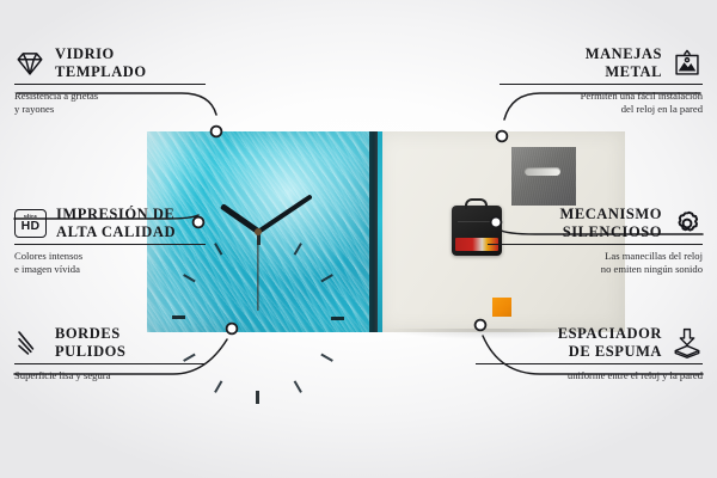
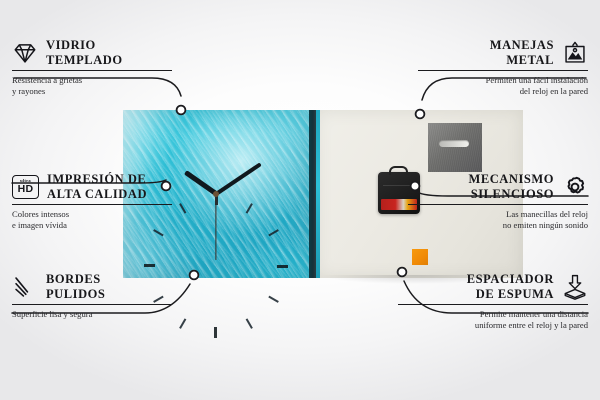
  VIDRIO
  TEMPLADO
  Resistencia a grietas
  y rayones
  HD
  IMPRESIÓN DE
  ALTA CALIDAD
  Colores intensos
  e imagen vívida
  BORDES
  PULIDOS
  Superficie lisa y segura
  MANEJAS
  METAL
  Permiten una fácil instalación
  del reloj en la pared
  MECANISMO
  SILENCIOSO
  Las manecillas del reloj
  no emiten ningún sonido
  ESPACIADOR
  DE ESPUMA
+ Permite mantener una distancia
  uniforme entre el reloj y la pared
